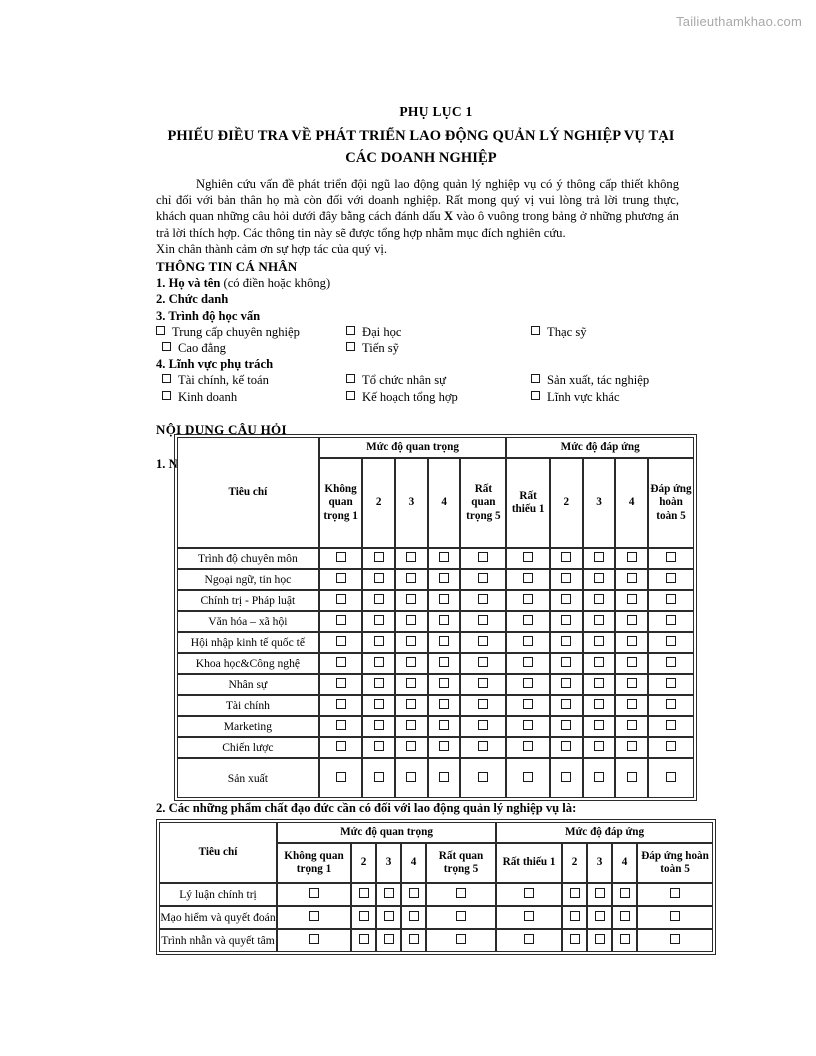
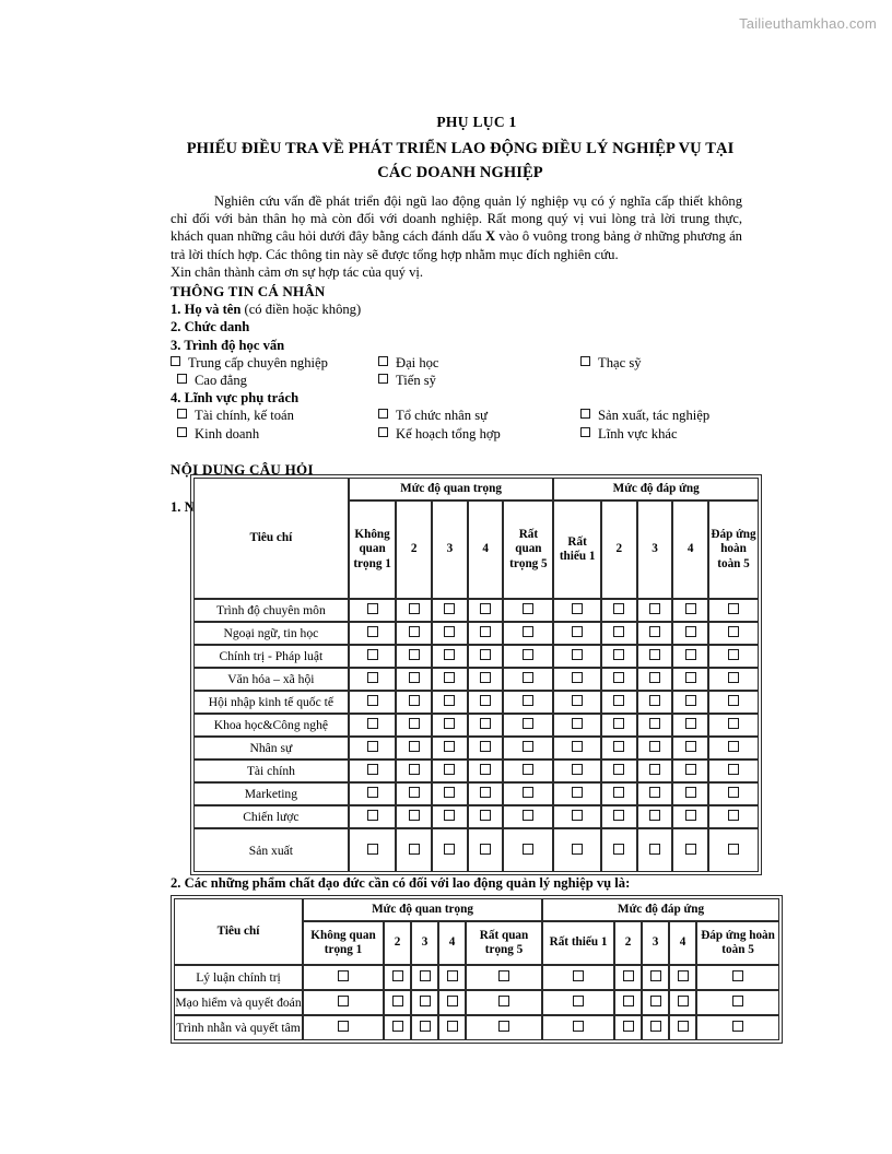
  Tailieuthamkhao.com
  PHỤ LỤC 1
- PHIẾU ĐIỀU TRA VỀ PHÁT TRIỂN LAO ĐỘNG QUẢN LÝ NGHIỆP VỤ TẠI CÁC DOANH NGHIỆP
+ PHIẾU ĐIỀU TRA VỀ PHÁT TRIỂN LAO ĐỘNG ĐIỀU LÝ NGHIỆP VỤ TẠI CÁC DOANH NGHIỆP
- Nghiên cứu vấn đề phát triển đội ngũ lao động quản lý nghiệp vụ có ý thông cấp thiết không chỉ đối với bản thân họ mà còn đối với doanh nghiệp. Rất mong quý vị vui lòng trả lời trung thực, khách quan những câu hỏi dưới đây bằng cách đánh dấu X vào ô vuông trong bảng ở những phương án trả lời thích hợp. Các thông tin này sẽ được tổng hợp nhằm mục đích nghiên cứu.
+ Nghiên cứu vấn đề phát triển đội ngũ lao động quản lý nghiệp vụ có ý nghĩa cấp thiết không chỉ đối với bản thân họ mà còn đối với doanh nghiệp. Rất mong quý vị vui lòng trả lời trung thực, khách quan những câu hỏi dưới đây bằng cách đánh dấu X vào ô vuông trong bảng ở những phương án trả lời thích hợp. Các thông tin này sẽ được tổng hợp nhằm mục đích nghiên cứu.
  Xin chân thành cảm ơn sự hợp tác của quý vị.
  THÔNG TIN CÁ NHÂN
  1. Họ và tên (có điền hoặc không)
  2. Chức danh
  3. Trình độ học vấn
  Trung cấp chuyên nghiệp
  Đại học
  Thạc sỹ
  Cao đẳng
  Tiến sỹ
  4. Lĩnh vực phụ trách
  Tài chính, kế toán
  Tổ chức nhân sự
  Sản xuất, tác nghiệp
  Kinh doanh
  Kế hoạch tổng hợp
  Lĩnh vực khác
  NỘI DUNG CÂU HỎI
  Tiêu chí	Mức độ quan trọng	Mức độ đáp ứng
  Không quan trọng 1	2	3	4	Rất quan trọng 5	Rất thiếu 1	2	3	4	Đáp ứng hoàn toàn 5
  Trình độ chuyên môn
  Ngoại ngữ, tin học
  Chính trị - Pháp luật
  Văn hóa – xã hội
  Hội nhập kinh tế quốc tế
  Khoa học&Công nghệ
  Nhân sự
  Tài chính
  Marketing
  Chiến lược
  Sản xuất
  2. Các những phẩm chất đạo đức cần có đối với lao động quản lý nghiệp vụ là:
  Tiêu chí	Mức độ quan trọng	Mức độ đáp ứng
  Không quan trọng 1	2	3	4	Rất quan trọng 5	Rất thiếu 1	2	3	4	Đáp ứng hoàn toàn 5
  Lý luận chính trị
  Mạo hiểm và quyết đoán
  Trình nhẫn và quyết tâm
